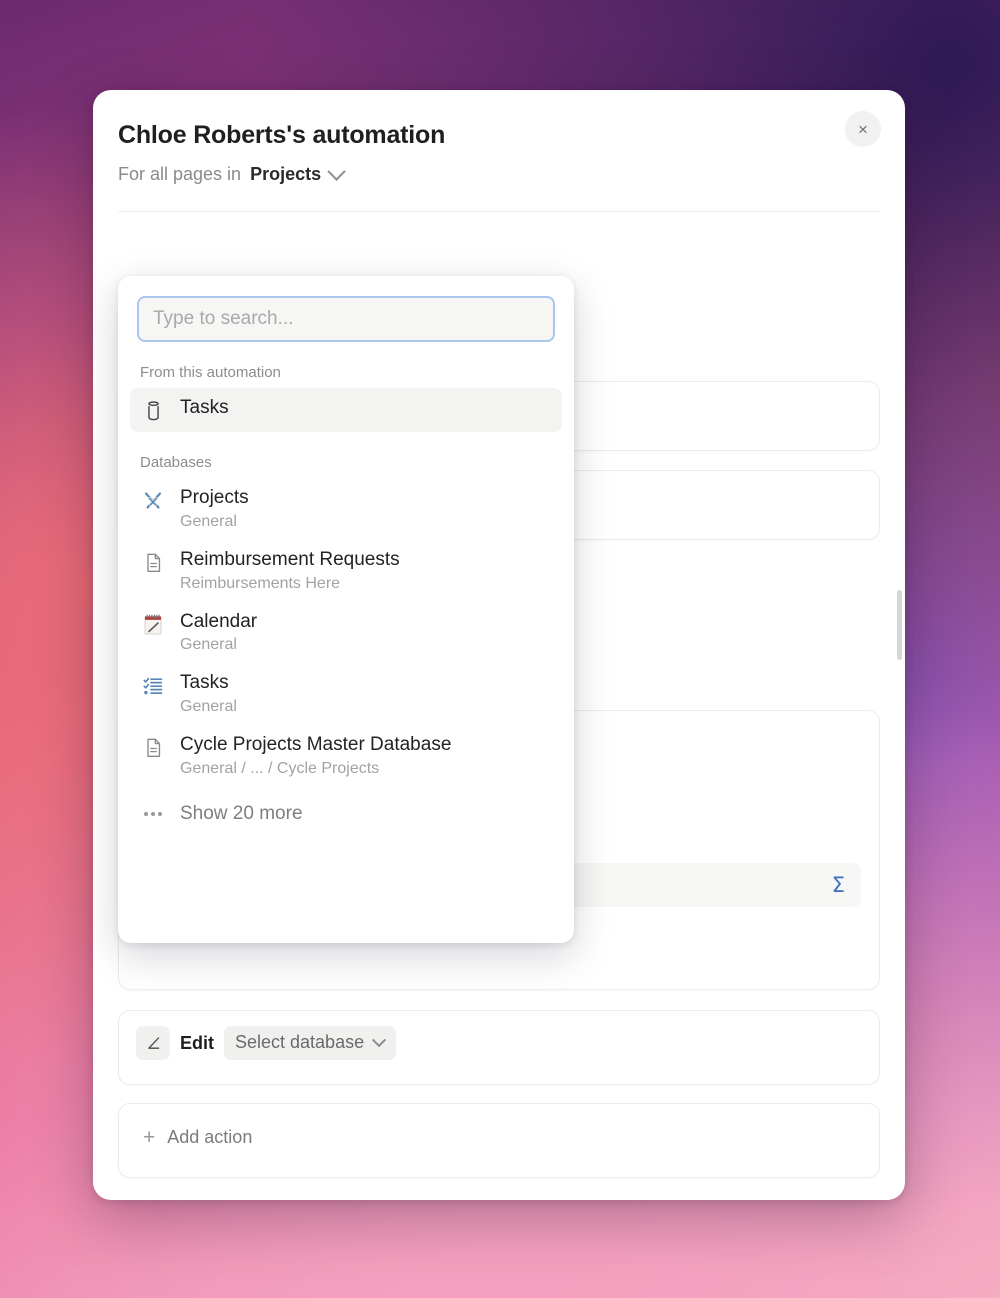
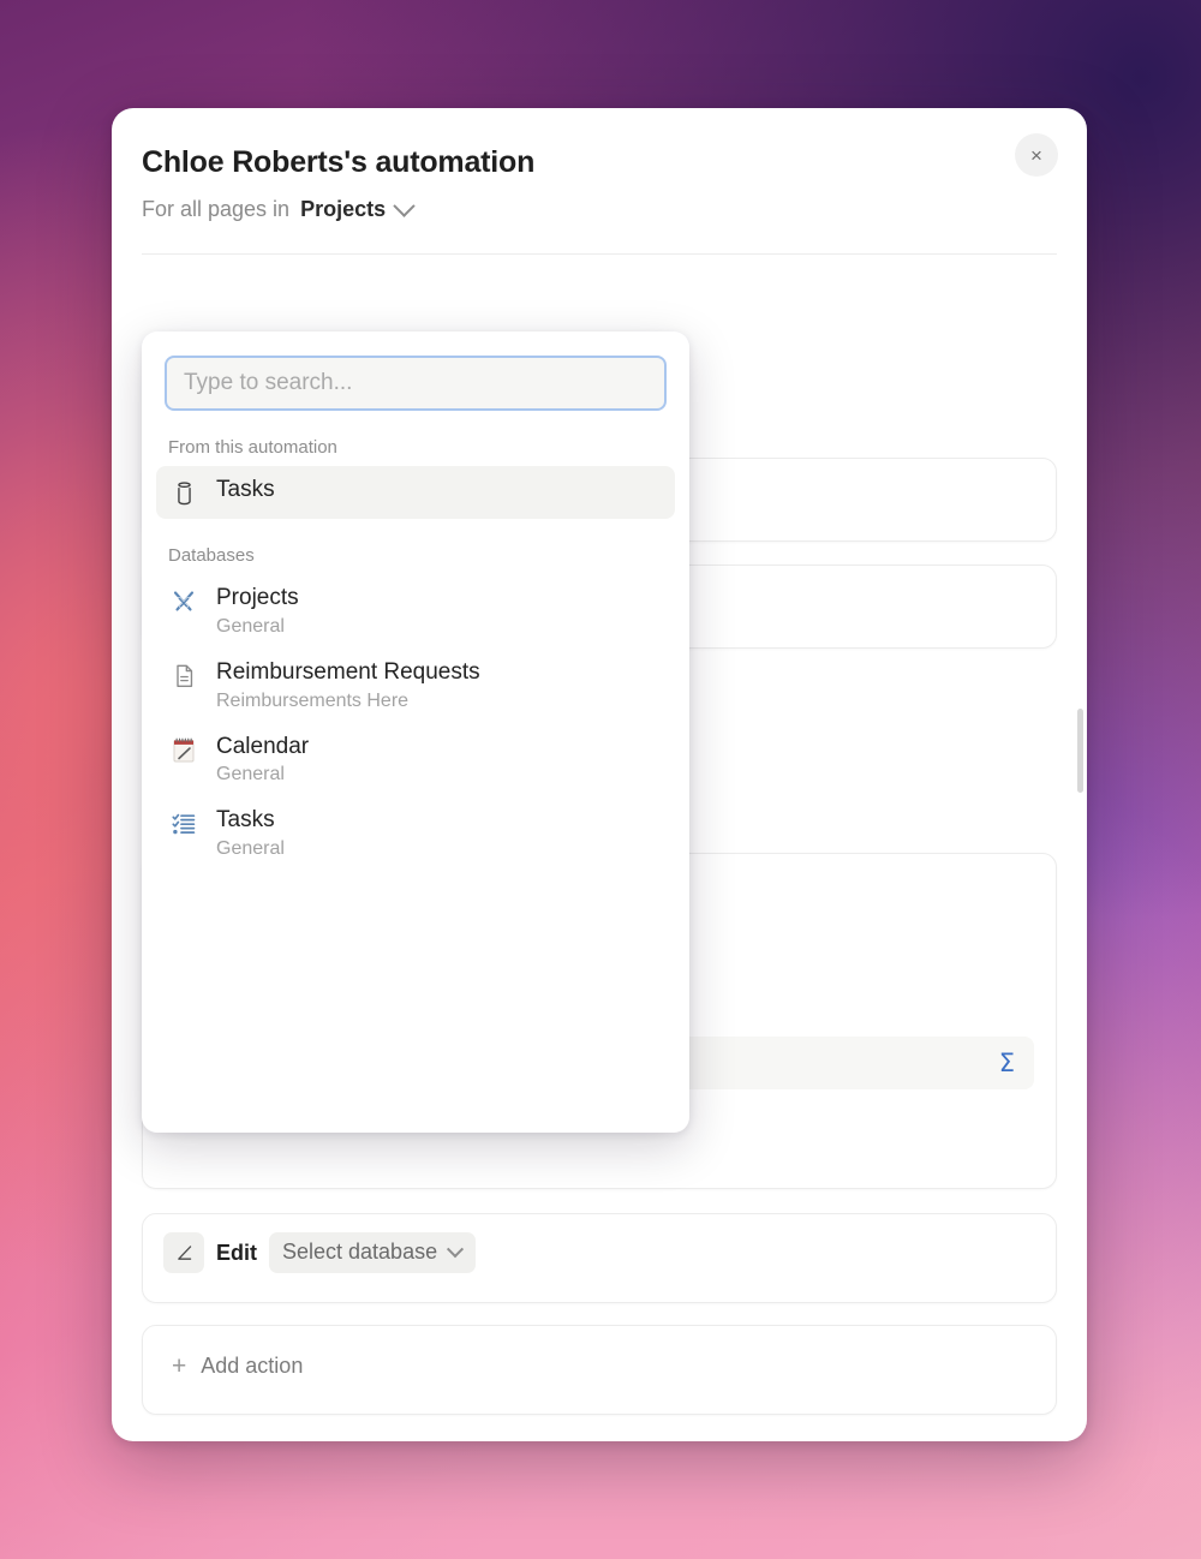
  Chloe Roberts's automation
  For all pages in
  Projects
  ×
  Σ
  Edit
  Select database
  +
  Add action
  Type to search...
  From this automation
  Tasks
  Databases
  Projects
  General
  Reimbursement Requests
  Reimbursements Here
  Calendar
  General
  Tasks
  General
- Cycle Projects Master Database
- General / ... / Cycle Projects
- Show 20 more
